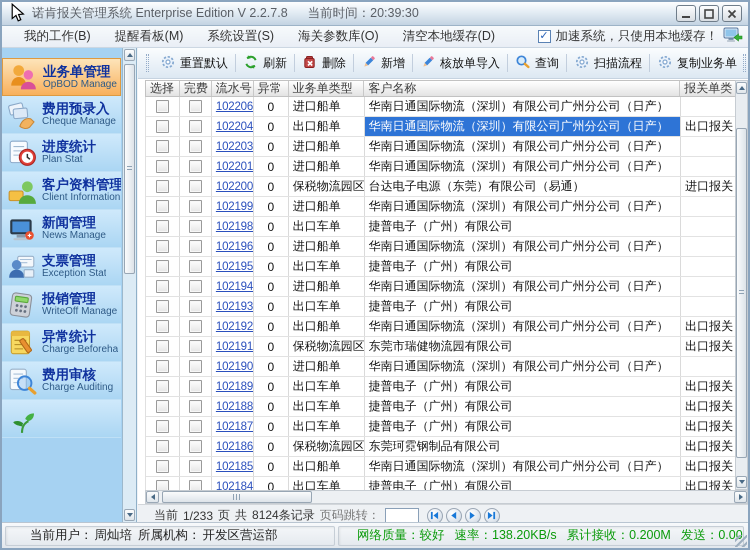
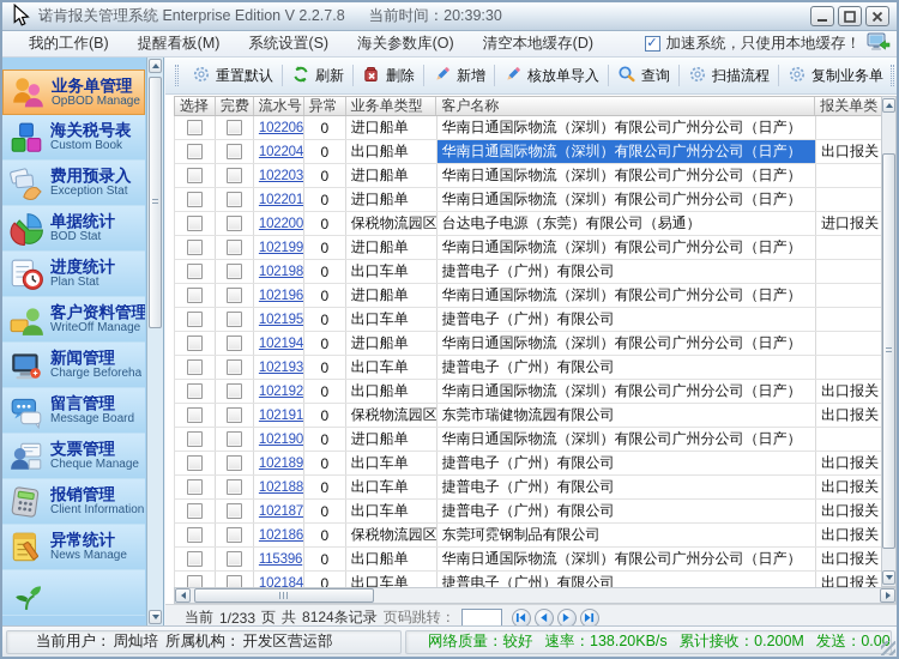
  诺肯报关管理系统 Enterprise Edition V 2.2.7.8
  当前时间：20:39:30
  我的工作(B)
  提醒看板(M)
  系统设置(S)
  海关参数库(O)
  清空本地缓存(D)
  ✓
  加速系统，只使用本地缓存！
  业务单管理
  OpBOD Manage
+ 海关税号表
+ Custom Book
  费用预录入
- Cheque Manage
+ Exception Stat
+ 单据统计
+ BOD Stat
  进度统计
  Plan Stat
  客户资料管理
- Client Information
+ WriteOff Manage
  新闻管理
- News Manage
+ Charge Beforeha
+ 留言管理
+ Message Board
  支票管理
- Exception Stat
+ Cheque Manage
  报销管理
- WriteOff Manage
+ Client Information
  异常统计
- Charge Beforeha
+ News Manage
- 费用审核
- Charge Auditing
  重置默认
  刷新
  删除
  新增
  核放单导入
  查询
  扫描流程
  复制业务单
  选择
  完费
  流水号
  异常
  业务单类型
  客户名称
  报关单类
  102206
  0
  进口船单
  华南日通国际物流（深圳）有限公司广州分公司（日产）
  102204
  0
  出口船单
  华南日通国际物流（深圳）有限公司广州分公司（日产）
  出口报关
  102203
  0
  进口船单
  华南日通国际物流（深圳）有限公司广州分公司（日产）
  102201
  0
  进口船单
  华南日通国际物流（深圳）有限公司广州分公司（日产）
  102200
  0
  保税物流园区
  台达电子电源（东莞）有限公司（易通）
  进口报关
  102199
  0
  进口船单
  华南日通国际物流（深圳）有限公司广州分公司（日产）
  102198
  0
  出口车单
  捷普电子（广州）有限公司
  102196
  0
  进口船单
  华南日通国际物流（深圳）有限公司广州分公司（日产）
  102195
  0
  出口车单
  捷普电子（广州）有限公司
  102194
  0
  进口船单
  华南日通国际物流（深圳）有限公司广州分公司（日产）
  102193
  0
  出口车单
  捷普电子（广州）有限公司
  102192
  0
  出口船单
  华南日通国际物流（深圳）有限公司广州分公司（日产）
  出口报关
  102191
  0
  保税物流园区
  东莞市瑞健物流园有限公司
  出口报关
  102190
  0
  进口船单
  华南日通国际物流（深圳）有限公司广州分公司（日产）
  102189
  0
  出口车单
  捷普电子（广州）有限公司
  出口报关
  102188
  0
  出口车单
  捷普电子（广州）有限公司
  出口报关
  102187
  0
  出口车单
  捷普电子（广州）有限公司
  出口报关
  102186
  0
  保税物流园区
  东莞珂霓钢制品有限公司
  出口报关
- 102185
+ 115396
  0
  出口船单
  华南日通国际物流（深圳）有限公司广州分公司（日产）
  出口报关
  102184
  0
  出口车单
  捷普电子（广州）有限公司
  出口报关
  当前
  1/233
  页
  共
  8124条记录
  页码跳转：
  当前用户：
  周灿培
  所属机构：
  开发区营运部
  网络质量：较好
  速率：138.20KB/s
  累计接收：0.200M
